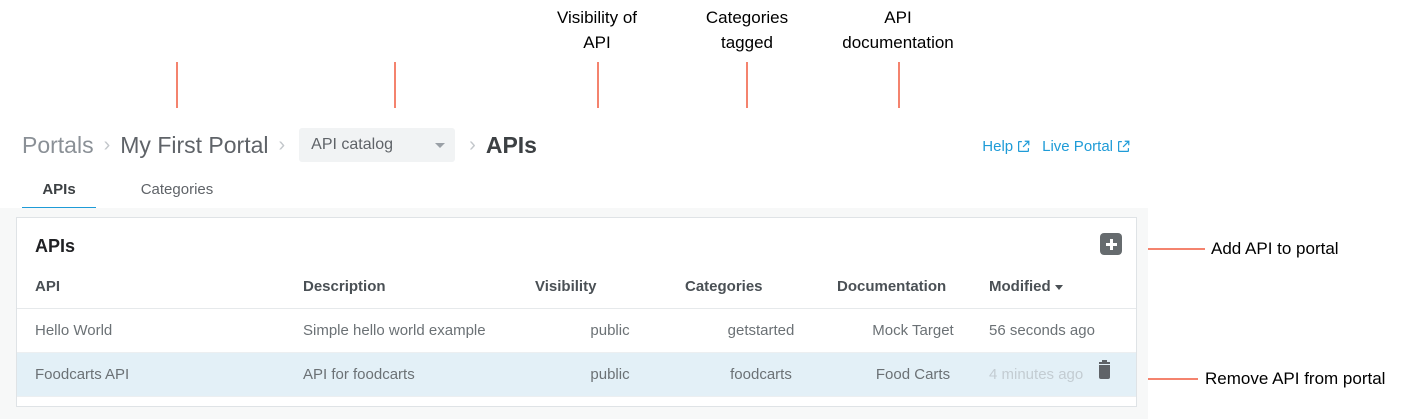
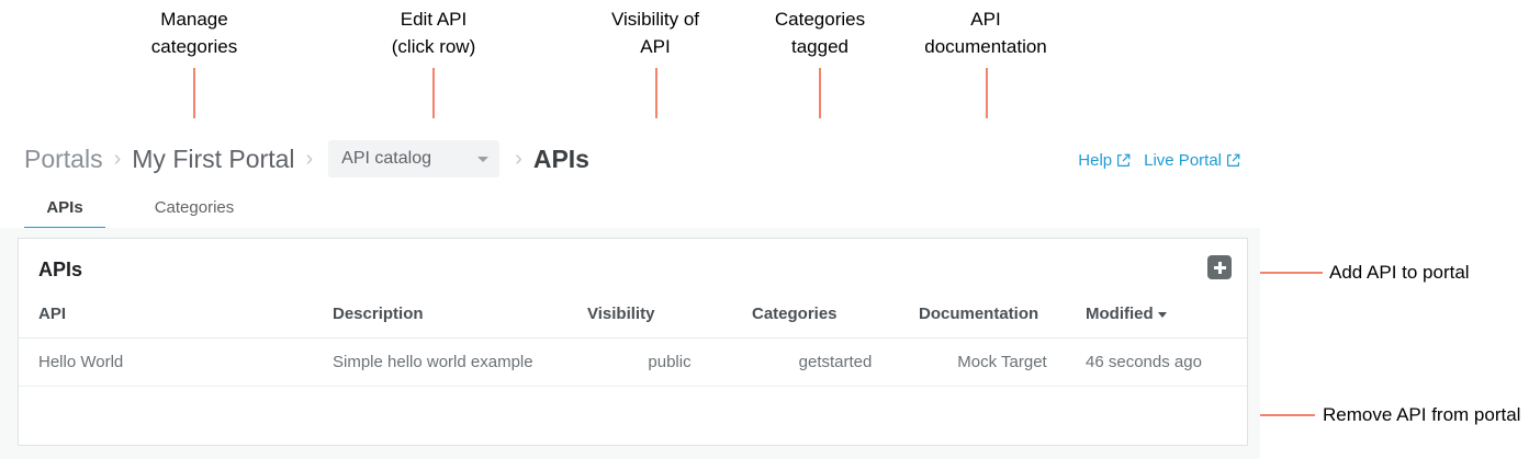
+ Manage
+ categories
+ Edit API
+ (click row)
  Visibility of
  API
  Categories
  tagged
  API
  documentation
  Add API to portal
  Remove API from portal
  Portals
  ›
  My First Portal
  ›
  API catalog
  ›
  APIs
  Help
  Live Portal
  APIs
  Categories
  APIs
  API	Description	Visibility	Categories	Documentation	Modified
- Hello World	Simple hello world example	public	getstarted	Mock Target	56 seconds ago
+ Hello World	Simple hello world example	public	getstarted	Mock Target	46 seconds ago
- Foodcarts API	API for foodcarts	public	foodcarts	Food Carts	4 minutes ago
